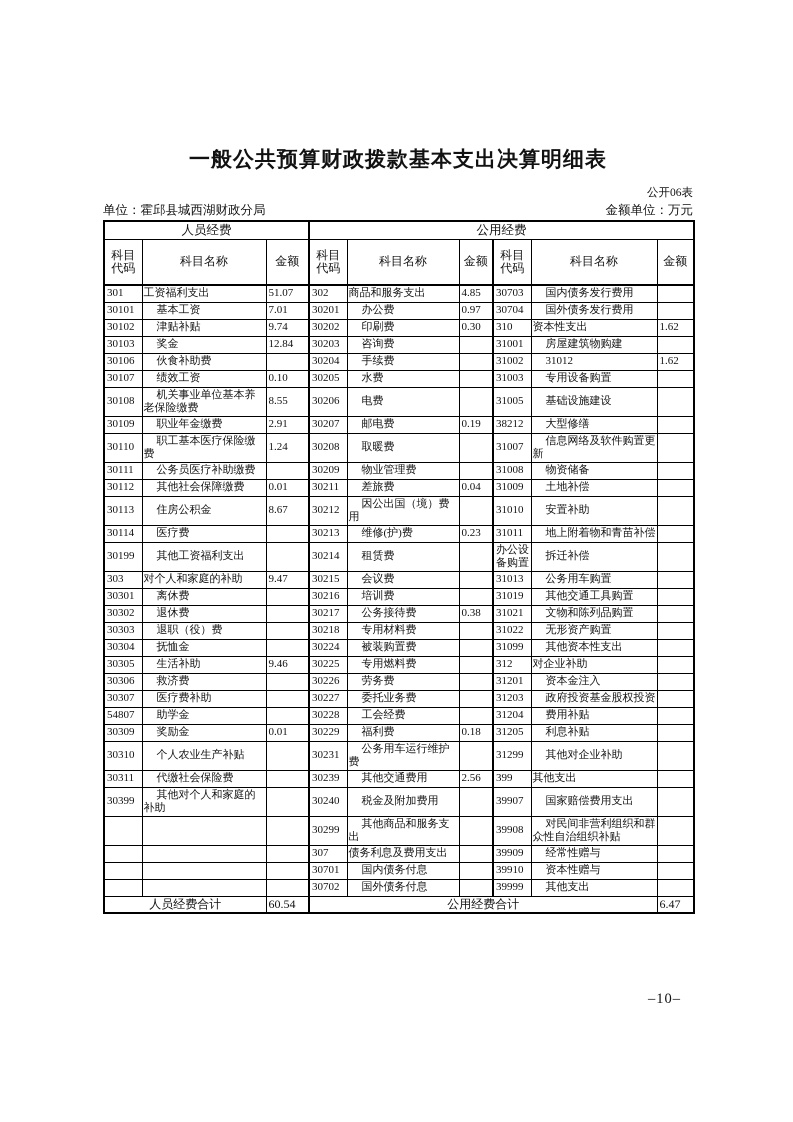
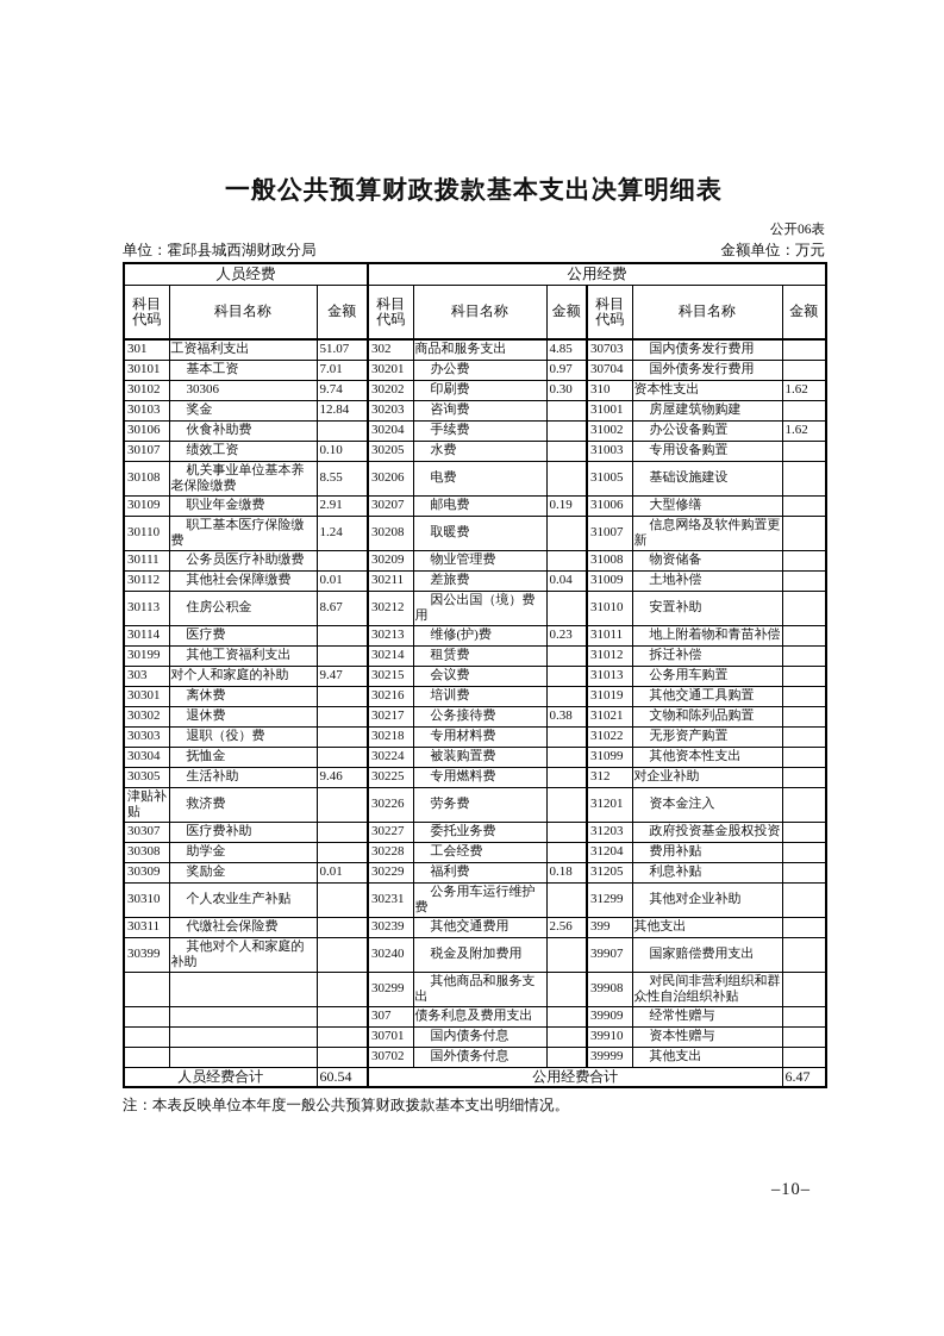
  一般公共预算财政拨款基本支出决算明细表
  公开06表
  单位：霍邱县城西湖财政分局
  金额单位：万元
  人员经费	公用经费
  科目 代码	科目名称	金额	科目 代码	科目名称	金额	科目 代码	科目名称	金额
  301	工资福利支出	51.07	302	商品和服务支出	4.85	30703	国内债务发行费用
  30101	基本工资	7.01	30201	办公费	0.97	30704	国外债务发行费用
- 30102	津贴补贴	9.74	30202	印刷费	0.30	310	资本性支出	1.62
+ 30102	30306	9.74	30202	印刷费	0.30	310	资本性支出	1.62
  30103	奖金	12.84	30203	咨询费		31001	房屋建筑物购建
- 30106	伙食补助费		30204	手续费		31002	31012	1.62
+ 30106	伙食补助费		30204	手续费		31002	办公设备购置	1.62
  30107	绩效工资	0.10	30205	水费		31003	专用设备购置
  30108	机关事业单位基本养老保险缴费	8.55	30206	电费		31005	基础设施建设
- 30109	职业年金缴费	2.91	30207	邮电费	0.19	38212	大型修缮
+ 30109	职业年金缴费	2.91	30207	邮电费	0.19	31006	大型修缮
  30110	职工基本医疗保险缴费	1.24	30208	取暖费		31007	信息网络及软件购置更新
  30111	公务员医疗补助缴费		30209	物业管理费		31008	物资储备
  30112	其他社会保障缴费	0.01	30211	差旅费	0.04	31009	土地补偿
  30113	住房公积金	8.67	30212	因公出国（境）费用		31010	安置补助
  30114	医疗费		30213	维修(护)费	0.23	31011	地上附着物和青苗补偿
- 30199	其他工资福利支出		30214	租赁费		办公设备购置	拆迁补偿
+ 30199	其他工资福利支出		30214	租赁费		31012	拆迁补偿
  303	对个人和家庭的补助	9.47	30215	会议费		31013	公务用车购置
  30301	离休费		30216	培训费		31019	其他交通工具购置
  30302	退休费		30217	公务接待费	0.38	31021	文物和陈列品购置
  30303	退职（役）费		30218	专用材料费		31022	无形资产购置
  30304	抚恤金		30224	被装购置费		31099	其他资本性支出
  30305	生活补助	9.46	30225	专用燃料费		312	对企业补助
- 30306	救济费		30226	劳务费		31201	资本金注入
+ 津贴补贴	救济费		30226	劳务费		31201	资本金注入
  30307	医疗费补助		30227	委托业务费		31203	政府投资基金股权投资
- 54807	助学金		30228	工会经费		31204	费用补贴
+ 30308	助学金		30228	工会经费		31204	费用补贴
  30309	奖励金	0.01	30229	福利费	0.18	31205	利息补贴
  30310	个人农业生产补贴		30231	公务用车运行维护费		31299	其他对企业补助
  30311	代缴社会保险费		30239	其他交通费用	2.56	399	其他支出
  30399	其他对个人和家庭的补助		30240	税金及附加费用		39907	国家赔偿费用支出
  			30299	其他商品和服务支出		39908	对民间非营利组织和群众性自治组织补贴
  			307	债务利息及费用支出		39909	经常性赠与
  			30701	国内债务付息		39910	资本性赠与
  			30702	国外债务付息		39999	其他支出
  人员经费合计	60.54	公用经费合计	6.47
+ 注：本表反映单位本年度一般公共预算财政拨款基本支出明细情况。
  –10–
